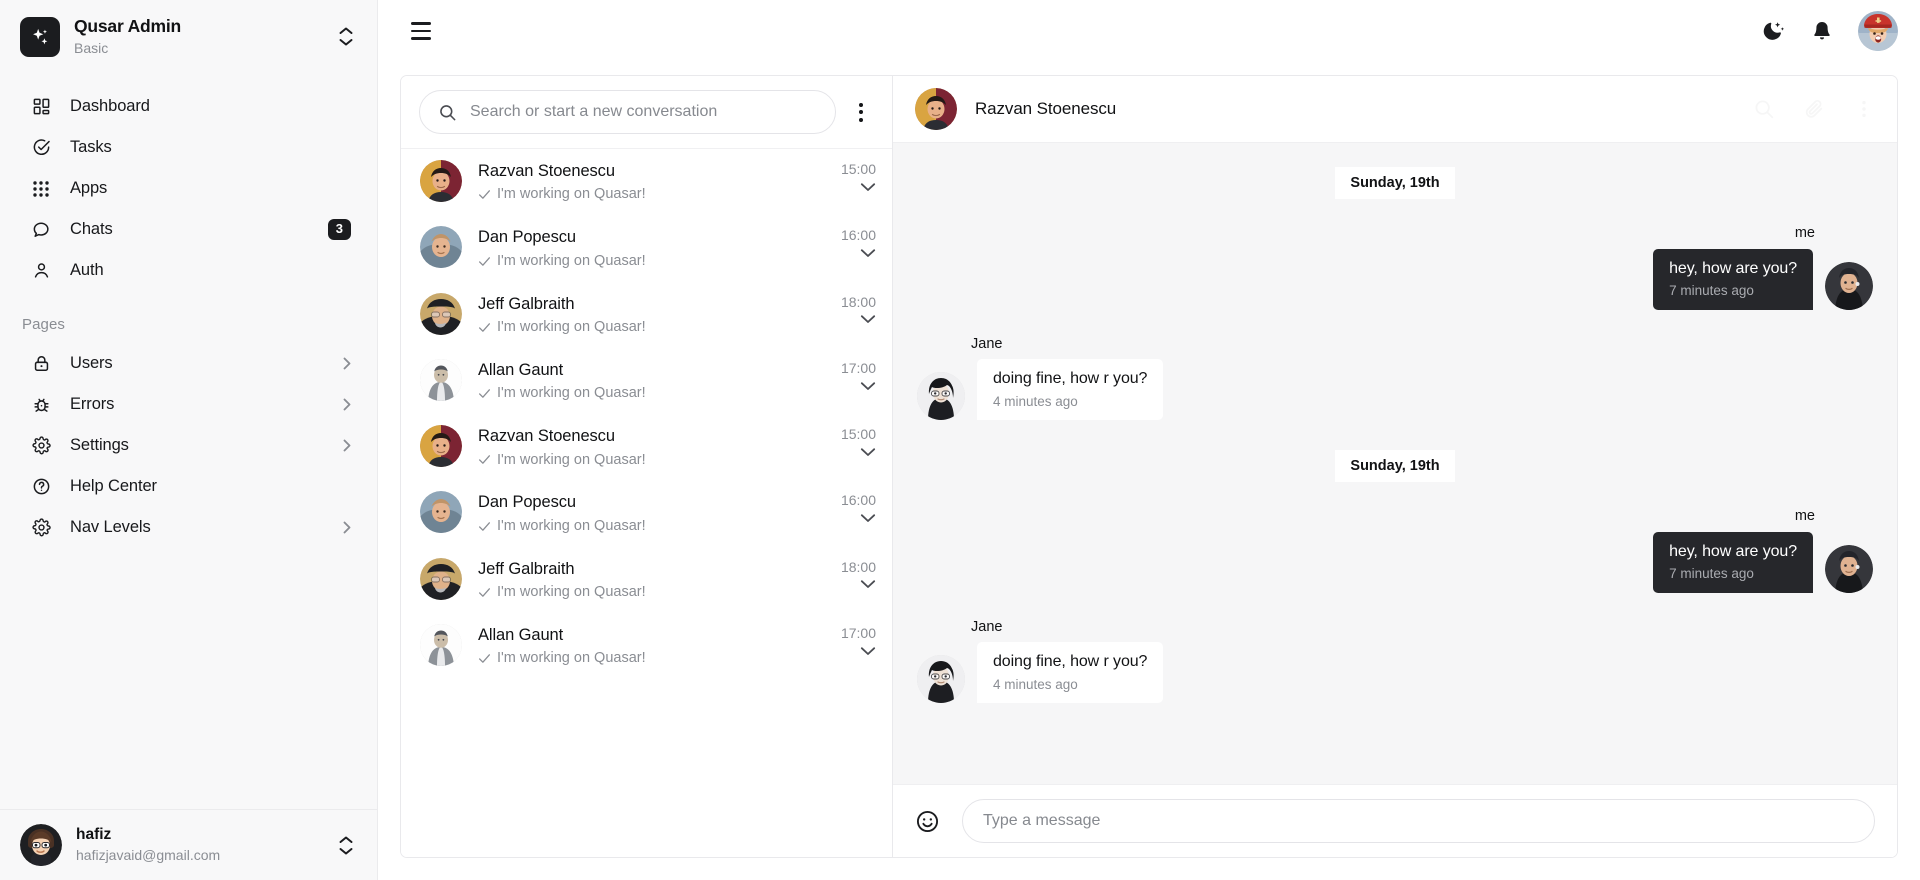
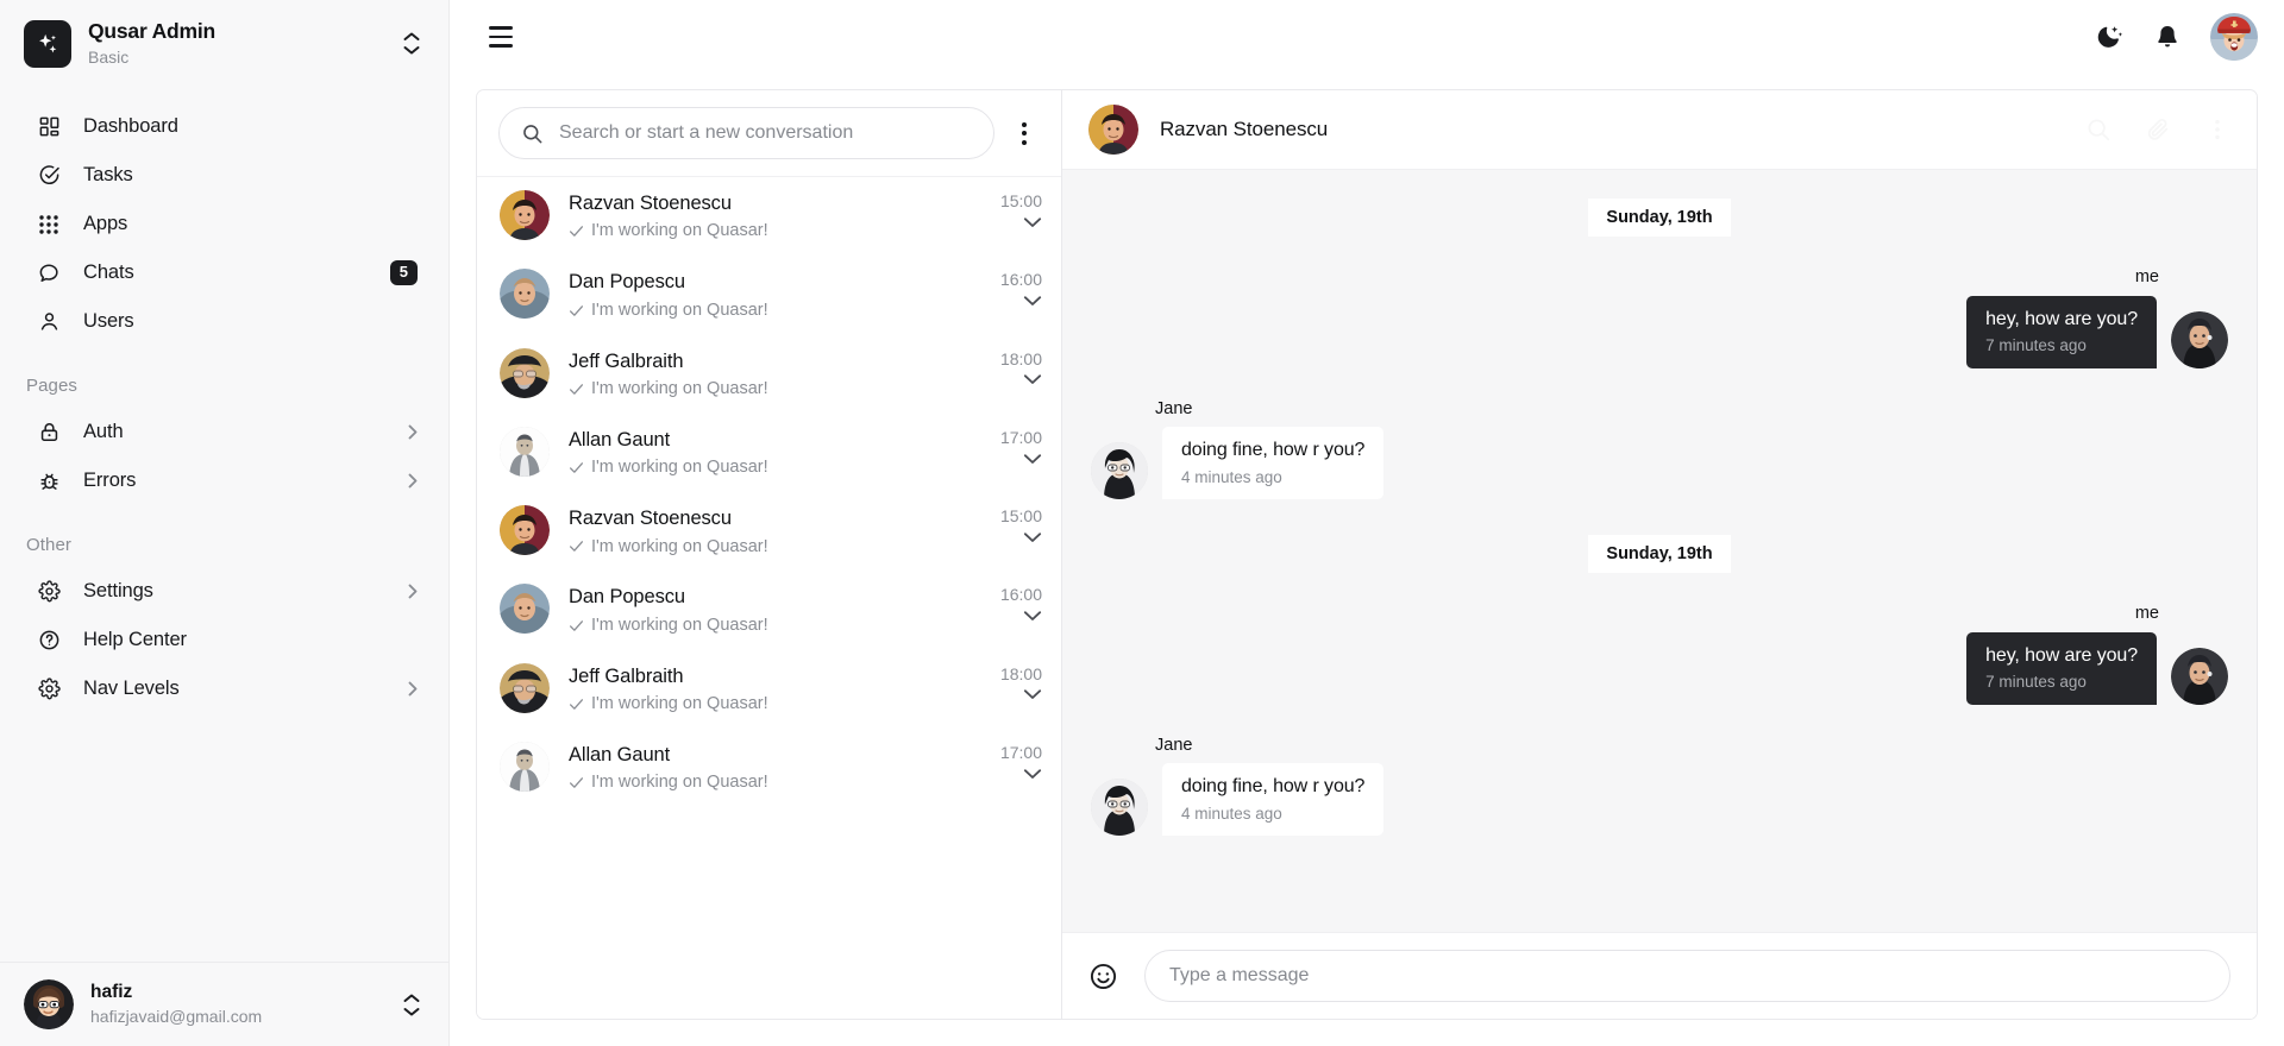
  Qusar Admin
  Basic
  Dashboard
  Tasks
  Apps
  Chats
- 3
+ 5
- Auth
+ Users
  Pages
- Users
+ Auth
  Errors
+ Other
  Settings
  Help Center
  Nav Levels
  hafiz
  hafizjavaid@gmail.com
  Search or start a new conversation
  Razvan Stoenescu
  I'm working on Quasar!
  15:00
  Dan Popescu
  I'm working on Quasar!
  16:00
  Jeff Galbraith
  I'm working on Quasar!
  18:00
  Allan Gaunt
  I'm working on Quasar!
  17:00
  Razvan Stoenescu
  I'm working on Quasar!
  15:00
  Dan Popescu
  I'm working on Quasar!
  16:00
  Jeff Galbraith
  I'm working on Quasar!
  18:00
  Allan Gaunt
  I'm working on Quasar!
  17:00
  Razvan Stoenescu
  Sunday, 19th
  me
  hey, how are you?
  7 minutes ago
  Jane
  doing fine, how r you?
  4 minutes ago
  Sunday, 19th
  me
  hey, how are you?
  7 minutes ago
  Jane
  doing fine, how r you?
  4 minutes ago
  Type a message
